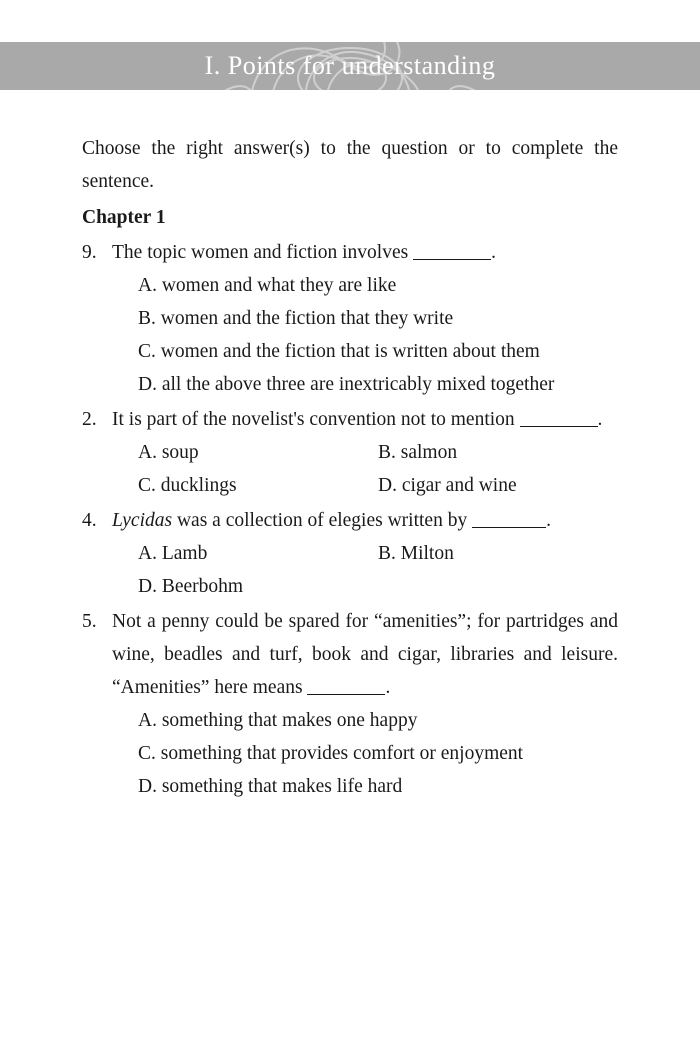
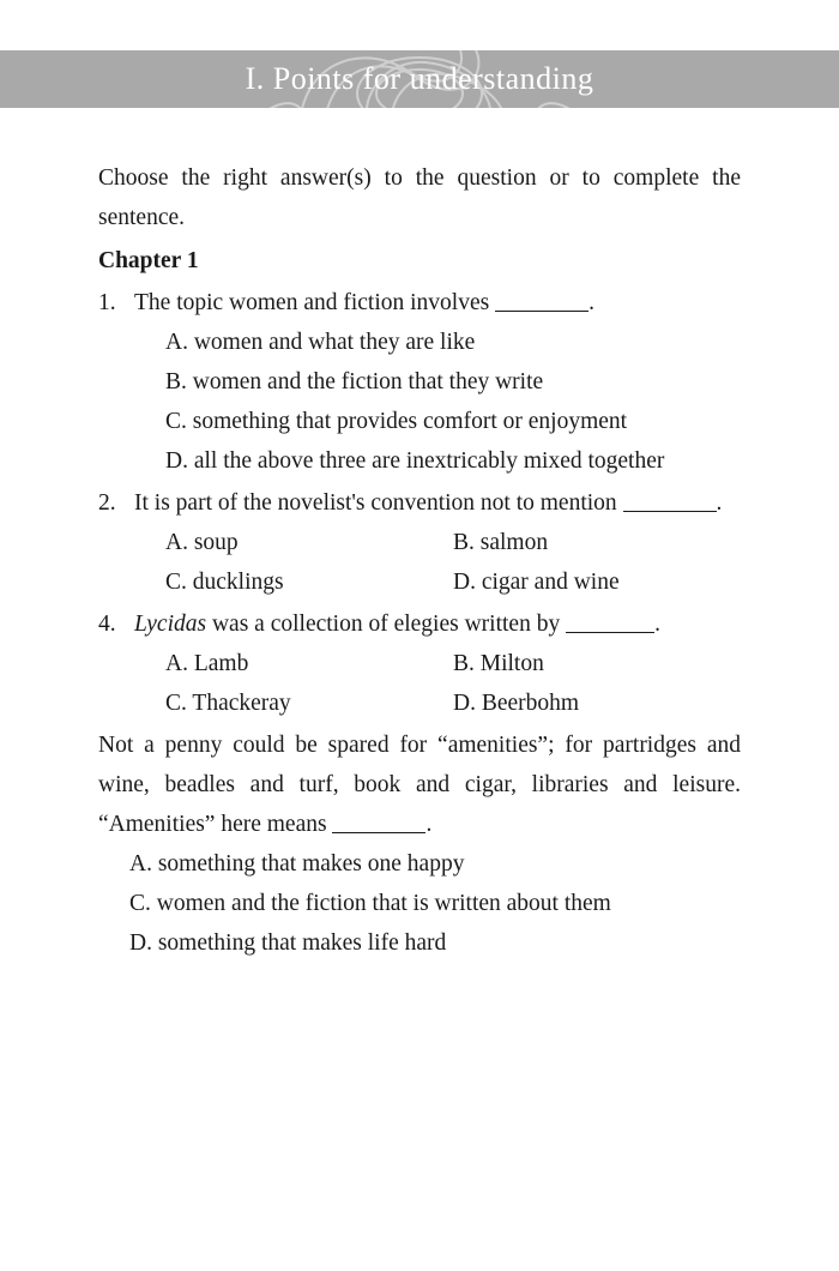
  I. Points for understanding
  Choose the right answer(s) to the question or to complete the sentence.
  Chapter 1
- 9.
+ 1.
  The topic women and fiction involves .
  A. women and what they are like
  B. women and the fiction that they write
- C. women and the fiction that is written about them
+ C. something that provides comfort or enjoyment
  D. all the above three are inextricably mixed together
  2.
  It is part of the novelist's convention not to mention .
  A. soup
  B. salmon
  C. ducklings
  D. cigar and wine
  4.
  Lycidas was a collection of elegies written by .
  A. Lamb
  B. Milton
+ C. Thackeray
  D. Beerbohm
- 5.
  Not a penny could be spared for “amenities”; for partridges and wine, beadles and turf, book and cigar, libraries and leisure. “Amenities” here means .
  A. something that makes one happy
- C. something that provides comfort or enjoyment
+ C. women and the fiction that is written about them
  D. something that makes life hard
